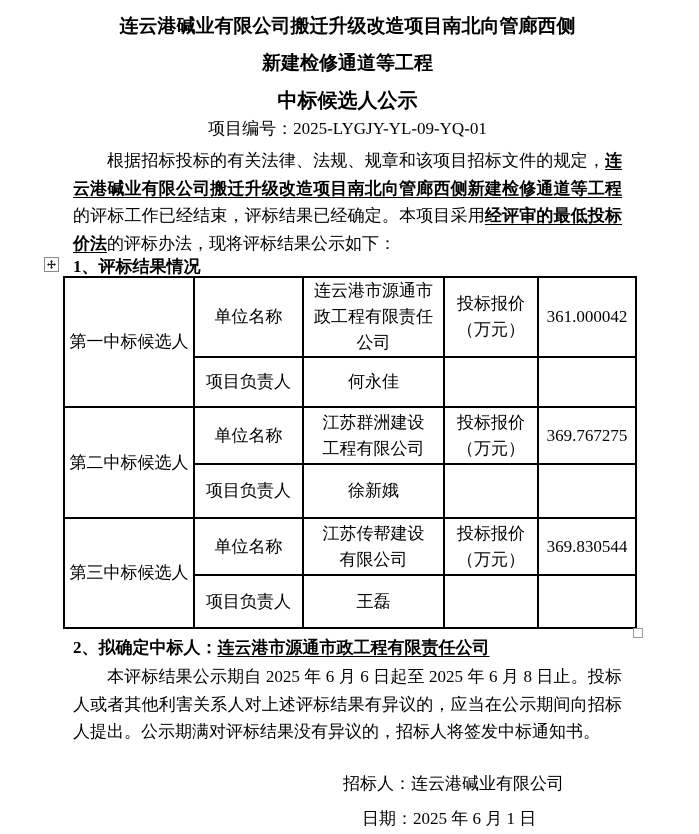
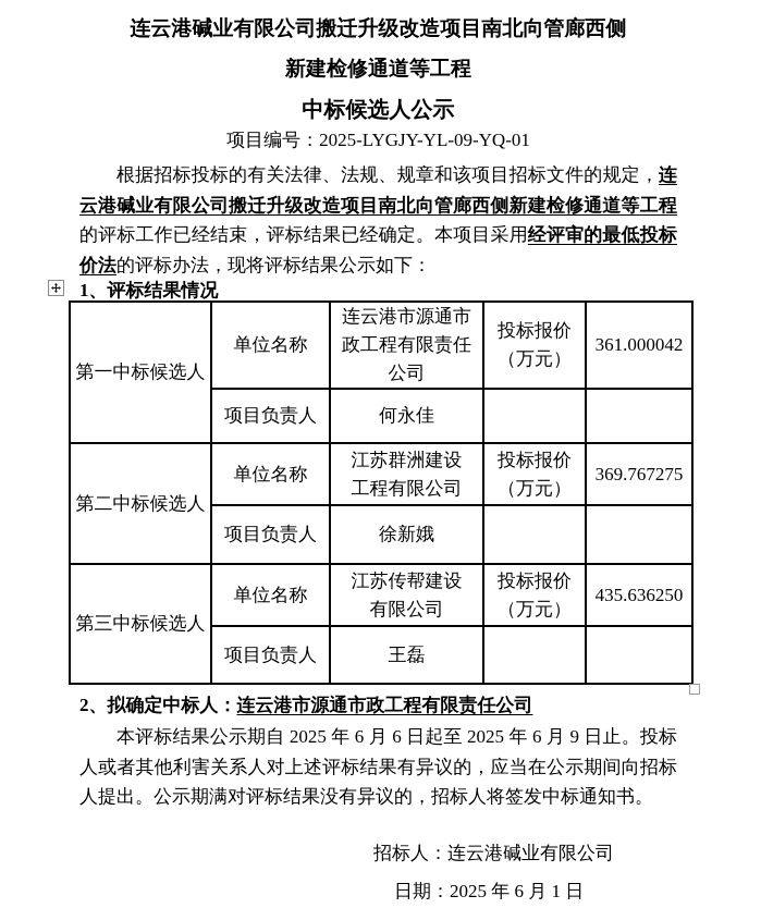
  连云港碱业有限公司搬迁升级改造项目南北向管廊西侧
  新建检修通道等工程
  中标候选人公示
  项目编号：2025-LYGJY-YL-09-YQ-01
  根据招标投标的有关法律、法规、规章和该项目招标文件的规定，连云港碱业有限公司搬迁升级改造项目南北向管廊西侧新建检修通道等工程的评标工作已经结束，评标结果已经确定。本项目采用经评审的最低投标价法的评标办法，现将评标结果公示如下：
  1、评标结果情况
  第一中标候选人	单位名称	连云港市源通市 政工程有限责任 公司	投标报价 （万元）	361.000042
  项目负责人	何永佳
  第二中标候选人	单位名称	江苏群洲建设 工程有限公司	投标报价 （万元）	369.767275
  项目负责人	徐新娥
- 第三中标候选人	单位名称	江苏传帮建设 有限公司	投标报价 （万元）	369.830544
+ 第三中标候选人	单位名称	江苏传帮建设 有限公司	投标报价 （万元）	435.636250
  项目负责人	王磊
  2、拟确定中标人：连云港市源通市政工程有限责任公司
- 本评标结果公示期自 2025 年 6 月 6 日起至 2025 年 6 月 8 日止。投标人或者其他利害关系人对上述评标结果有异议的，应当在公示期间向招标人提出。公示期满对评标结果没有异议的，招标人将签发中标通知书。
+ 本评标结果公示期自 2025 年 6 月 6 日起至 2025 年 6 月 9 日止。投标人或者其他利害关系人对上述评标结果有异议的，应当在公示期间向招标人提出。公示期满对评标结果没有异议的，招标人将签发中标通知书。
  招标人：连云港碱业有限公司
  日期：2025 年 6 月 1 日
